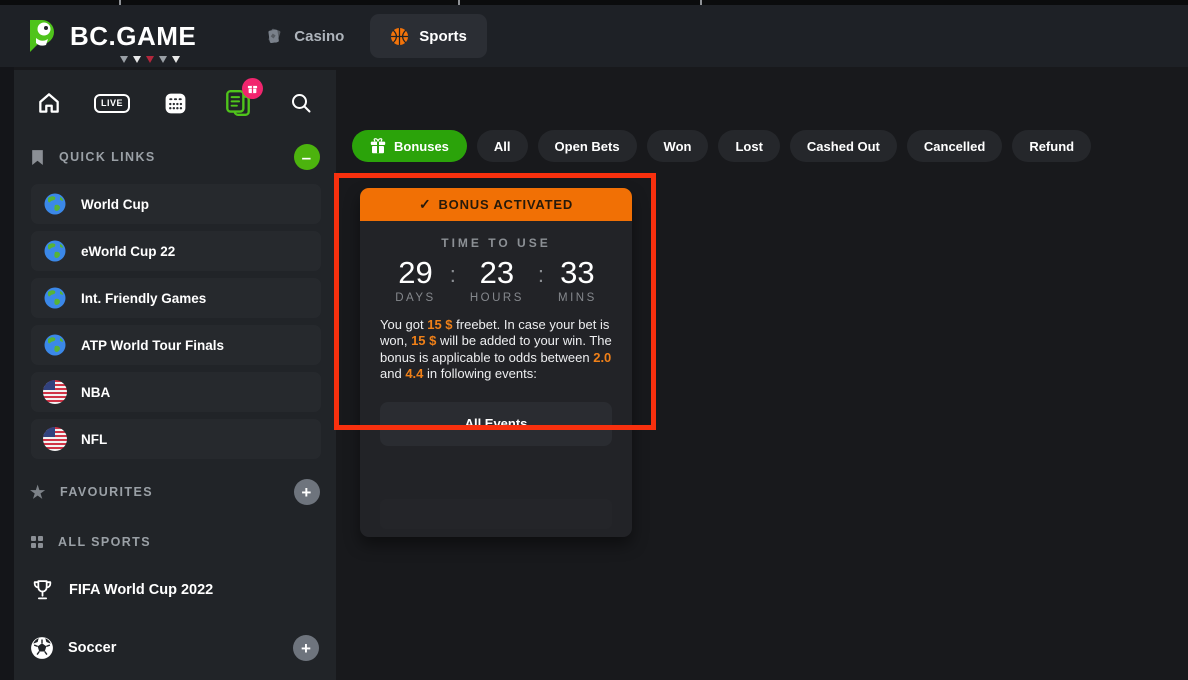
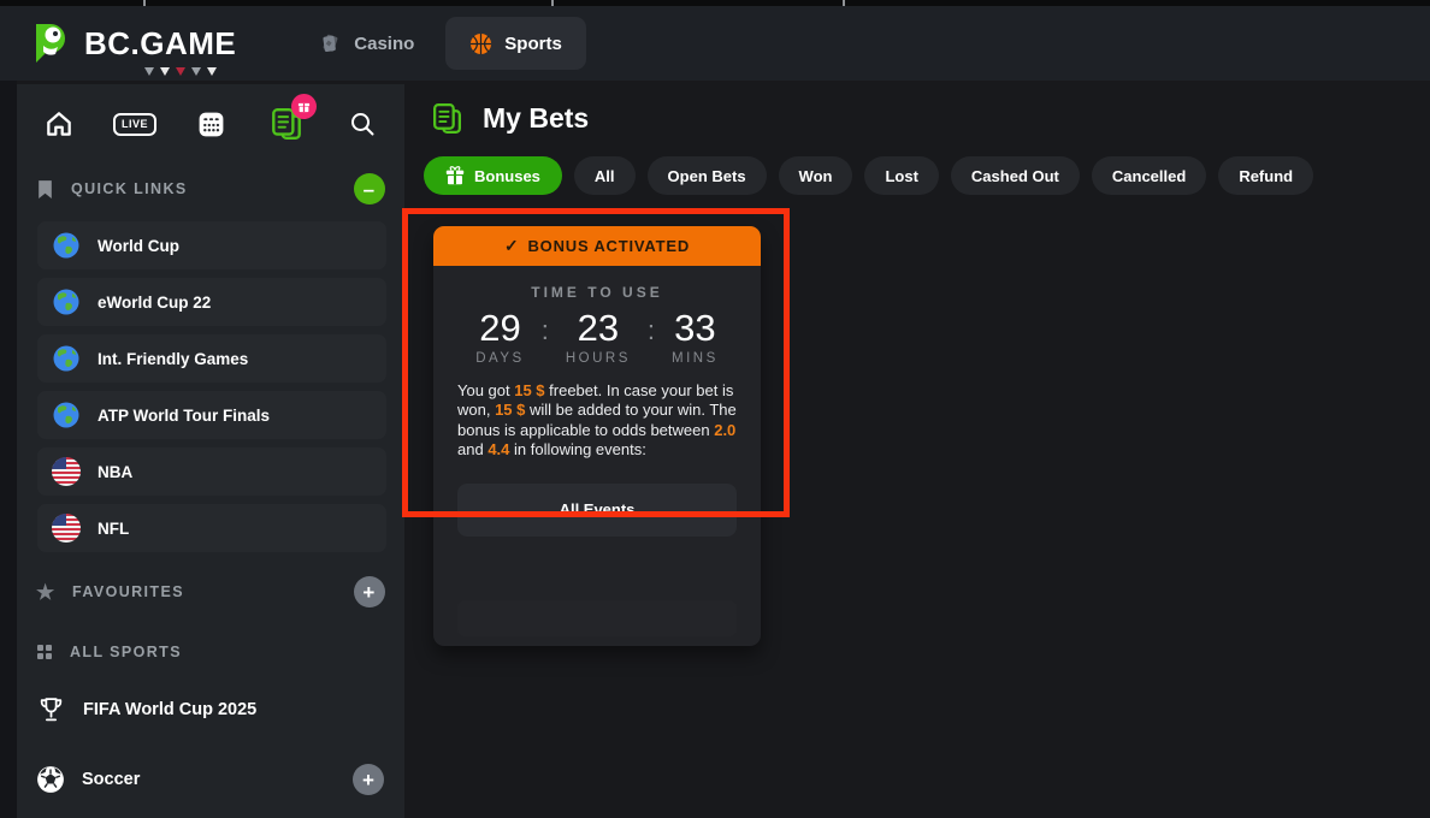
  BC.GAME
  Casino
  Sports
  LIVE
  QUICK LINKS
  –
  World Cup
  eWorld Cup 22
  Int. Friendly Games
  ATP World Tour Finals
  NBA
  NFL
  ★
  FAVOURITES
  +
  ALL SPORTS
- FIFA World Cup 2022
+ FIFA World Cup 2025
  Soccer
  +
+ My Bets
  Bonuses
  All
  Open Bets
  Won
  Lost
  Cashed Out
  Cancelled
  Refund
  ✓
  BONUS ACTIVATED
  TIME TO USE
  29
  DAYS
  :
  23
  HOURS
  :
  33
  MINS
  You got 15 $ freebet. In case your bet is won, 15 $ will be added to your win. The bonus is applicable to odds between 2.0 and 4.4 in following events:
  All Events
